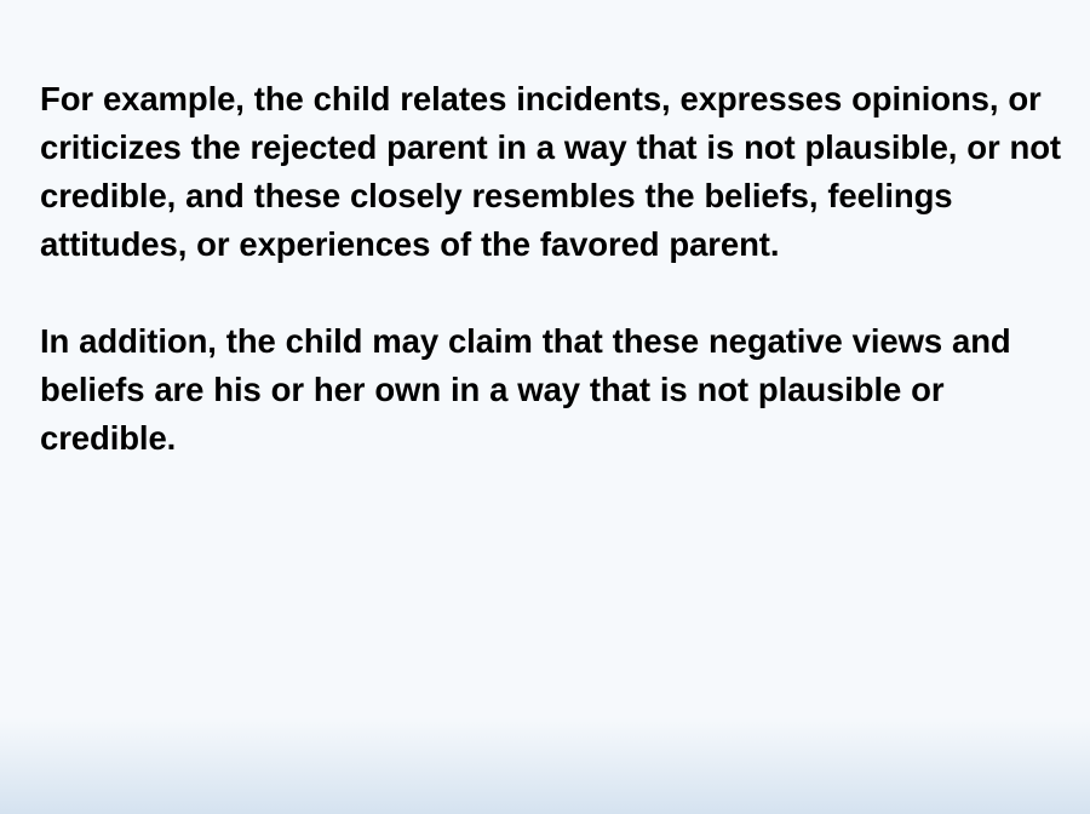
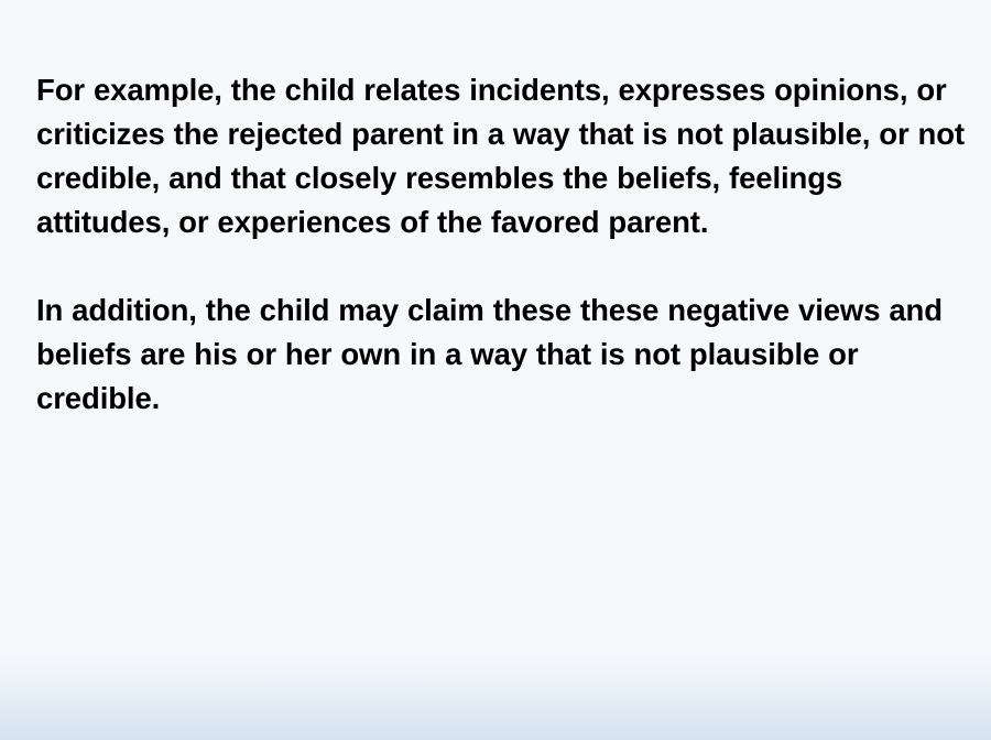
- For example, the child relates incidents, expresses opinions, or criticizes the rejected parent in a way that is not plausible, or not credible, and these closely resembles the beliefs, feelings attitudes, or experiences of the favored parent.
+ For example, the child relates incidents, expresses opinions, or criticizes the rejected parent in a way that is not plausible, or not credible, and that closely resembles the beliefs, feelings attitudes, or experiences of the favored parent.
- In addition, the child may claim that these negative views and beliefs are his or her own in a way that is not plausible or credible.
+ In addition, the child may claim these these negative views and beliefs are his or her own in a way that is not plausible or credible.
